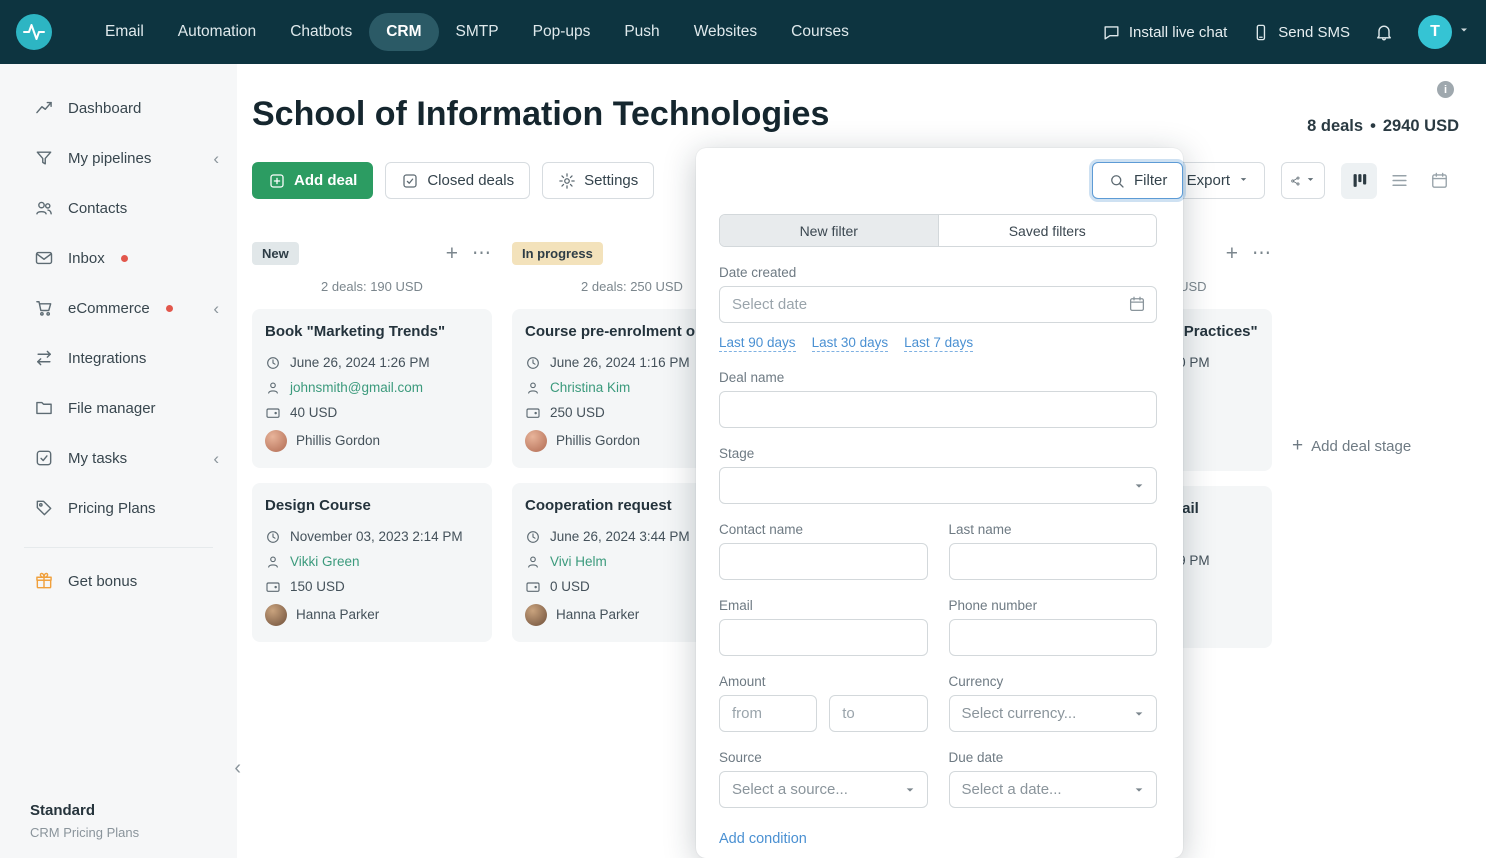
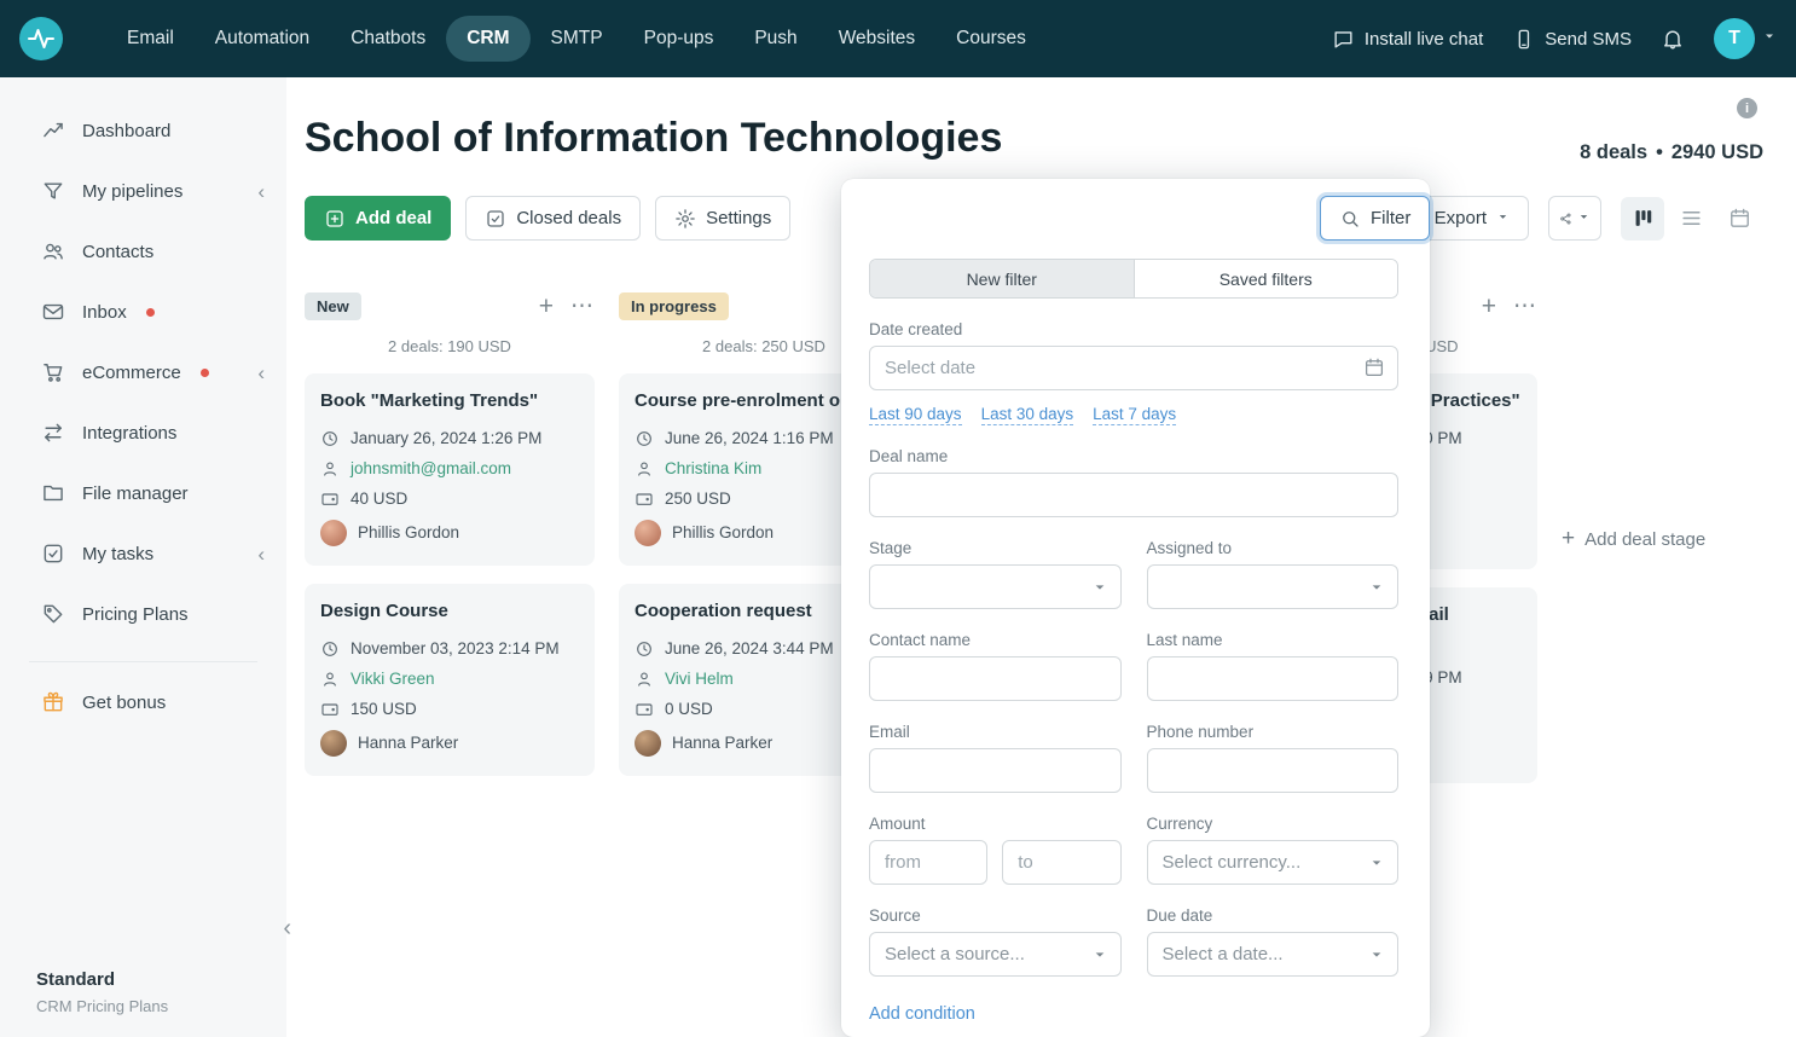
  Email
  Automation
  Chatbots
  CRM
  SMTP
  Pop-ups
  Push
  Websites
  Courses
  Install live chat
  Send SMS
  T
  Dashboard
  My pipelines
  ‹
  Contacts
  Inbox
  eCommerce
  ‹
  Integrations
  File manager
  My tasks
  ‹
  Pricing Plans
  Get bonus
  ‹
  Standard
  CRM Pricing Plans
  i
  School of Information Technologies
  8 deals
  •
  2940 USD
  Add deal
  Closed deals
  Settings
  Export
  New
  +
  ⋯
  2 deals: 190 USD
  Book "Marketing Trends"
- June 26, 2024 1:26 PM
+ January 26, 2024 1:26 PM
  johnsmith@gmail.com
  40 USD
  Phillis Gordon
  Design Course
  November 03, 2023 2:14 PM
  Vikki Green
  150 USD
  Hanna Parker
  In progress
  2 deals: 250 USD
  Course pre-enrolment o
  June 26, 2024 1:16 PM
  Christina Kim
  250 USD
  Phillis Gordon
  Cooperation request
  June 26, 2024 3:44 PM
  Vivi Helm
  0 USD
  Hanna Parker
  +
  ⋯
  +
  Add deal stage
  New filter
  Saved filters
  Date created
  Select date
  Last 90 days
  Last 30 days
  Last 7 days
  Deal name
  Stage
+ Assigned to
  Contact name
  Last name
  Email
  Phone number
  Amount
  from
  to
  Currency
  Select currency...
  Source
  Select a source...
  Due date
  Select a date...
  Add condition
  Filter
